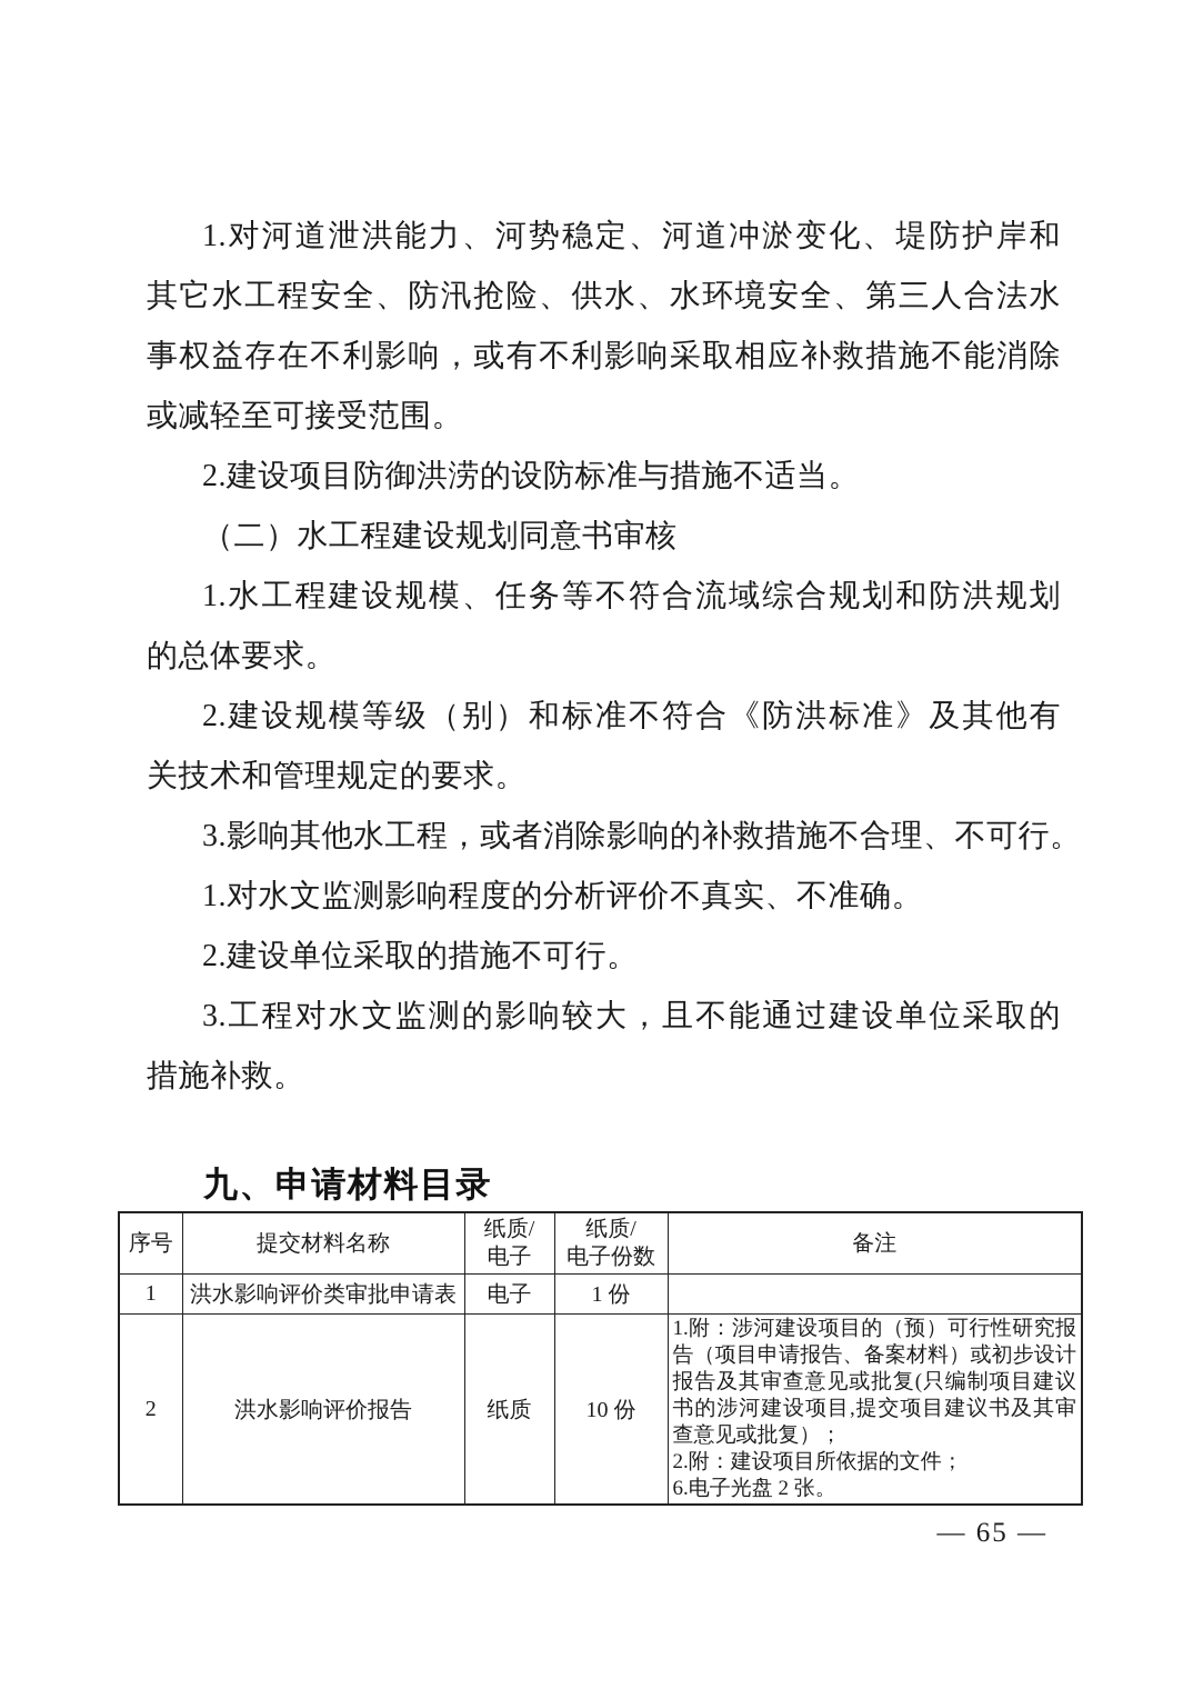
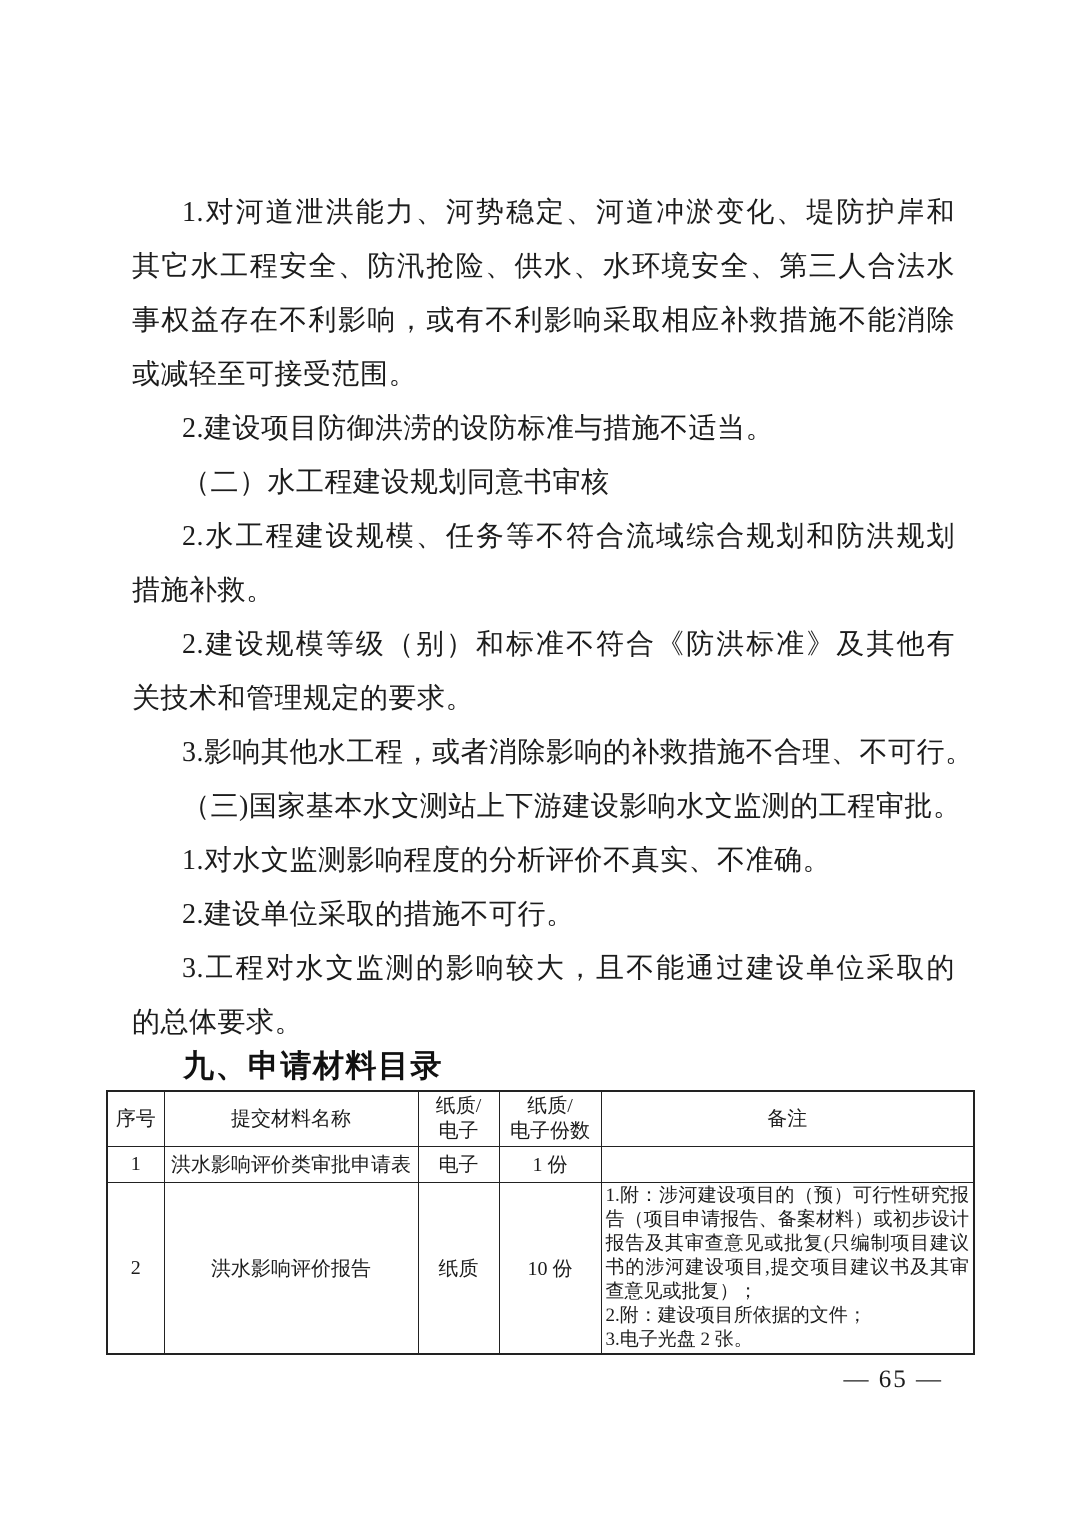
  1.对河道泄洪能力、河势稳定、河道冲淤变化、堤防护岸和
  其它水工程安全、防汛抢险、供水、水环境安全、第三人合法水
  事权益存在不利影响，或有不利影响采取相应补救措施不能消除
  或减轻至可接受范围。
  2.建设项目防御洪涝的设防标准与措施不适当。
  （二）水工程建设规划同意书审核
- 1.水工程建设规模、任务等不符合流域综合规划和防洪规划
+ 2.水工程建设规模、任务等不符合流域综合规划和防洪规划
- 的总体要求。
+ 措施补救。
  2.建设规模等级（别）和标准不符合《防洪标准》及其他有
  关技术和管理规定的要求。
  3.影响其他水工程，或者消除影响的补救措施不合理、不可行。
+ （三)国家基本水文测站上下游建设影响水文监测的工程审批。
  1.对水文监测影响程度的分析评价不真实、不准确。
  2.建设单位采取的措施不可行。
  3.工程对水文监测的影响较大，且不能通过建设单位采取的
- 措施补救。
+ 的总体要求。
  九、申请材料目录
  序号	提交材料名称	纸质/ 电子	纸质/ 电子份数	备注
  1	洪水影响评价类审批申请表	电子	1 份
- 2	洪水影响评价报告	纸质	10 份	1.附：涉河建设项目的（预）可行性研究报告（项目申请报告、备案材料）或初步设计报告及其审查意见或批复(只编制项目建议书的涉河建设项目,提交项目建议书及其审查意见或批复）； 2.附：建设项目所依据的文件； 6.电子光盘 2 张。
+ 2	洪水影响评价报告	纸质	10 份	1.附：涉河建设项目的（预）可行性研究报告（项目申请报告、备案材料）或初步设计报告及其审查意见或批复(只编制项目建议书的涉河建设项目,提交项目建议书及其审查意见或批复）； 2.附：建设项目所依据的文件； 3.电子光盘 2 张。
  — 65 —
